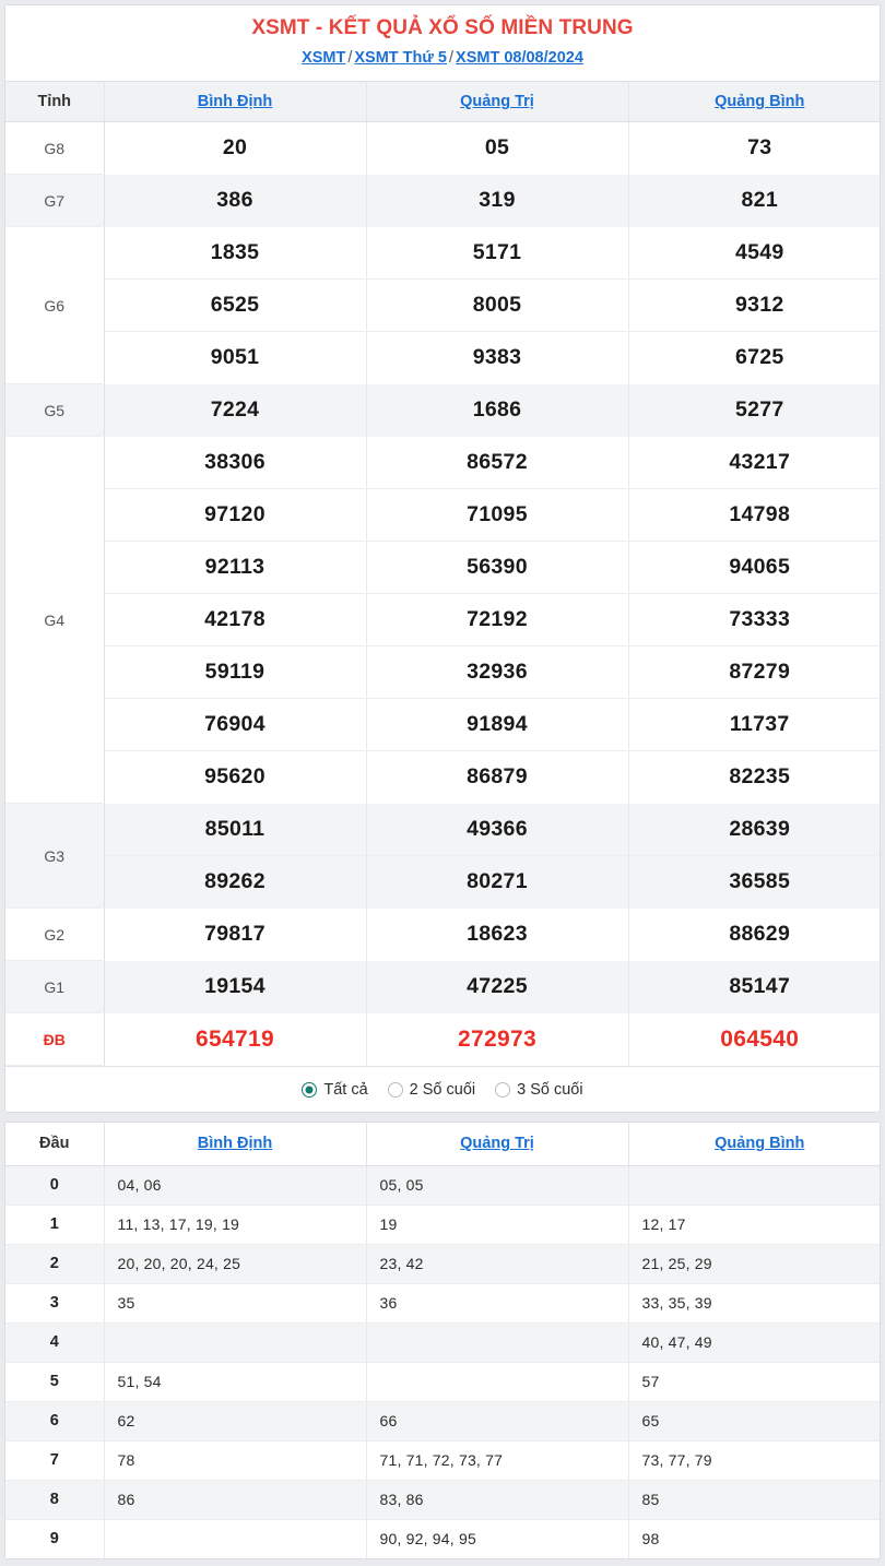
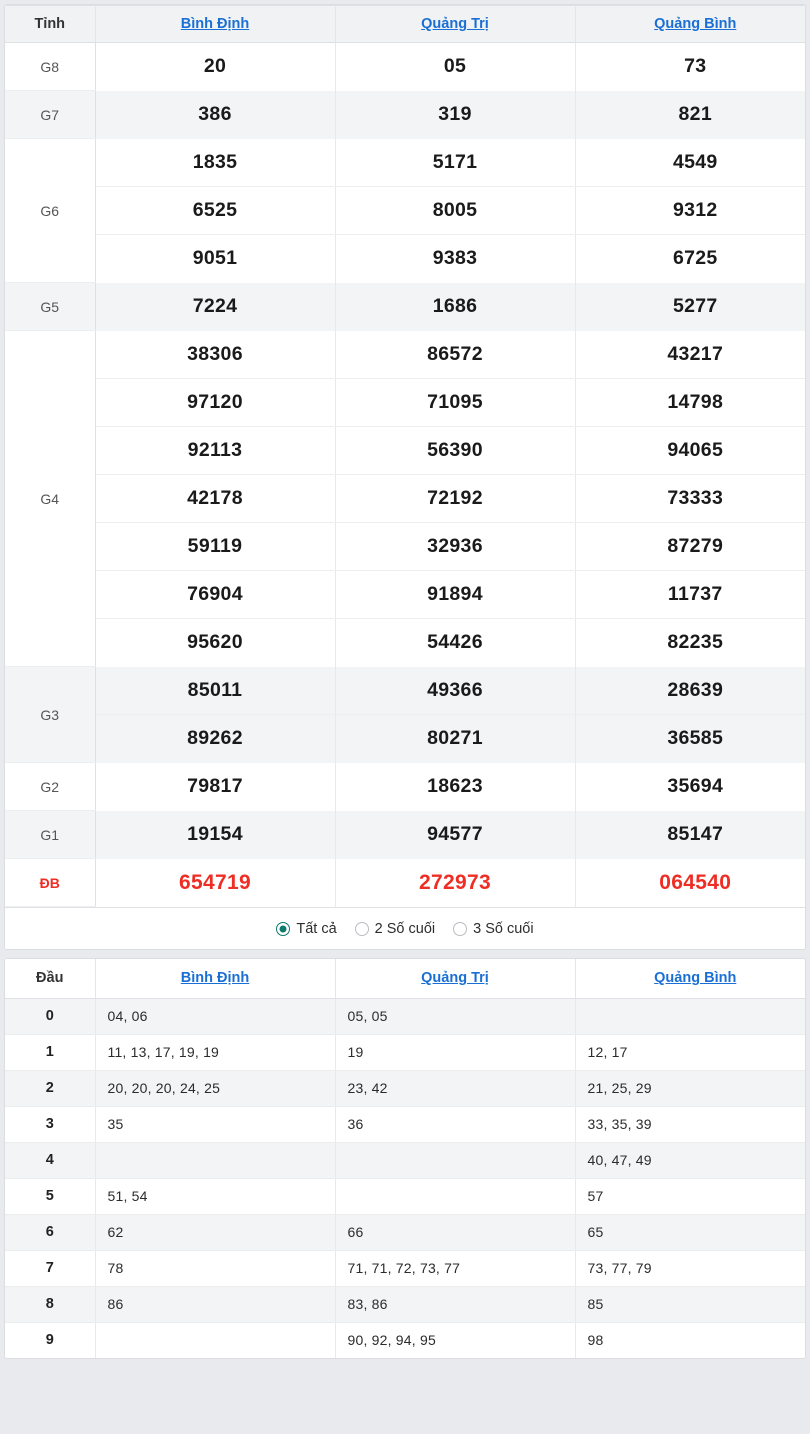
- XSMT - KẾT QUẢ XỔ SỐ MIỀN TRUNG
- XSMT / XSMT Thứ 5 / XSMT 08/08/2024
  Tỉnh	Bình Định	Quảng Trị	Quảng Bình
  G8	20	05	73
  G7	386	319	821
  G6	1835	5171	4549
  6525	8005	9312
  9051	9383	6725
  G5	7224	1686	5277
  G4	38306	86572	43217
  97120	71095	14798
  92113	56390	94065
  42178	72192	73333
  59119	32936	87279
  76904	91894	11737
- 95620	86879	82235
+ 95620	54426	82235
  G3	85011	49366	28639
  89262	80271	36585
- G2	79817	18623	88629
+ G2	79817	18623	35694
- G1	19154	47225	85147
+ G1	19154	94577	85147
  ĐB	654719	272973	064540
  Tất cả
  2 Số cuối
  3 Số cuối
  Đầu	Bình Định	Quảng Trị	Quảng Bình
  0	04, 06	05, 05
  1	11, 13, 17, 19, 19	19	12, 17
  2	20, 20, 20, 24, 25	23, 42	21, 25, 29
  3	35	36	33, 35, 39
  4			40, 47, 49
  5	51, 54		57
  6	62	66	65
  7	78	71, 71, 72, 73, 77	73, 77, 79
  8	86	83, 86	85
  9		90, 92, 94, 95	98
